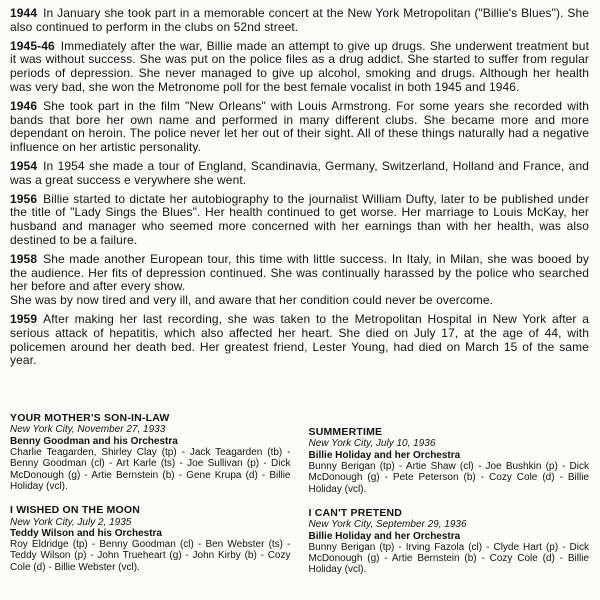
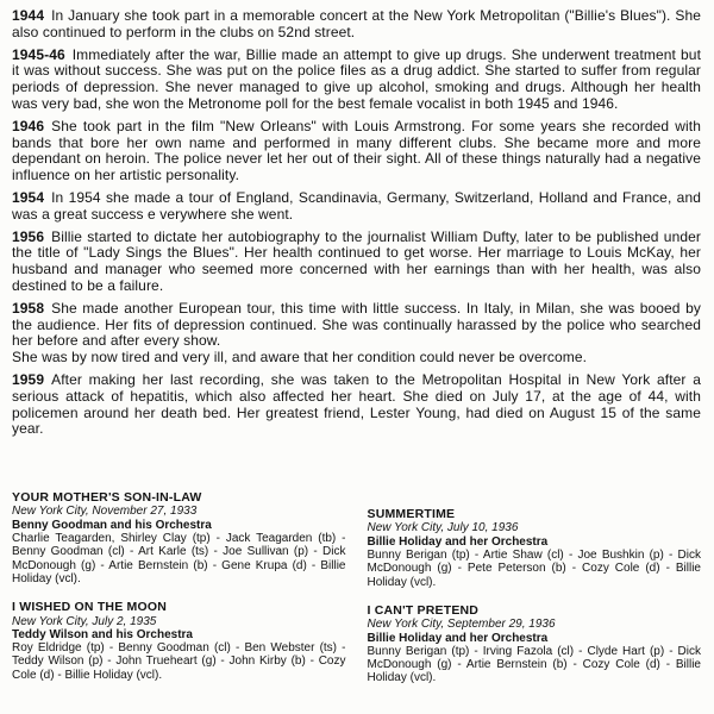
  1944 In January she took part in a memorable concert at the New York Metropolitan ("Billie's Blues"). She also continued to perform in the clubs on 52nd street.
  1945-46 Immediately after the war, Billie made an attempt to give up drugs. She underwent treatment but it was without success. She was put on the police files as a drug addict. She started to suffer from regular periods of depression. She never managed to give up alcohol, smoking and drugs. Although her health was very bad, she won the Metronome poll for the best female vocalist in both 1945 and 1946.
  1946 She took part in the film "New Orleans" with Louis Armstrong. For some years she recorded with bands that bore her own name and performed in many different clubs. She became more and more dependant on heroin. The police never let her out of their sight. All of these things naturally had a negative influence on her artistic personality.
  1954 In 1954 she made a tour of England, Scandinavia, Germany, Switzerland, Holland and France, and was a great success e verywhere she went.
  1956 Billie started to dictate her autobiography to the journalist William Dufty, later to be published under the title of "Lady Sings the Blues". Her health continued to get worse. Her marriage to Louis McKay, her husband and manager who seemed more concerned with her earnings than with her health, was also destined to be a failure.
  1958 She made another European tour, this time with little success. In Italy, in Milan, she was booed by the audience. Her fits of depression continued. She was continually harassed by the police who searched her before and after every show.
  She was by now tired and very ill, and aware that her condition could never be overcome.
- 1959 After making her last recording, she was taken to the Metropolitan Hospital in New York after a serious attack of hepatitis, which also affected her heart. She died on July 17, at the age of 44, with policemen around her death bed. Her greatest friend, Lester Young, had died on March 15 of the same year.
+ 1959 After making her last recording, she was taken to the Metropolitan Hospital in New York after a serious attack of hepatitis, which also affected her heart. She died on July 17, at the age of 44, with policemen around her death bed. Her greatest friend, Lester Young, had died on August 15 of the same year.
  YOUR MOTHER'S SON-IN-LAW
  New York City, November 27, 1933
  Benny Goodman and his Orchestra
  Charlie Teagarden, Shirley Clay (tp) - Jack Teagarden (tb) - Benny Goodman (cl) - Art Karle (ts) - Joe Sullivan (p) - Dick McDonough (g) - Artie Bernstein (b) - Gene Krupa (d) - Billie Holiday (vcl).
  I WISHED ON THE MOON
  New York City, July 2, 1935
  Teddy Wilson and his Orchestra
- Roy Eldridge (tp) - Benny Goodman (cl) - Ben Webster (ts) - Teddy Wilson (p) - John Trueheart (g) - John Kirby (b) - Cozy Cole (d) - Billie Webster (vcl).
+ Roy Eldridge (tp) - Benny Goodman (cl) - Ben Webster (ts) - Teddy Wilson (p) - John Trueheart (g) - John Kirby (b) - Cozy Cole (d) - Billie Holiday (vcl).
  SUMMERTIME
  New York City, July 10, 1936
  Billie Holiday and her Orchestra
  Bunny Berigan (tp) - Artie Shaw (cl) - Joe Bushkin (p) - Dick McDonough (g) - Pete Peterson (b) - Cozy Cole (d) - Billie Holiday (vcl).
  I CAN'T PRETEND
  New York City, September 29, 1936
  Billie Holiday and her Orchestra
  Bunny Berigan (tp) - Irving Fazola (cl) - Clyde Hart (p) - Dick McDonough (g) - Artie Bernstein (b) - Cozy Cole (d) - Billie Holiday (vcl).
